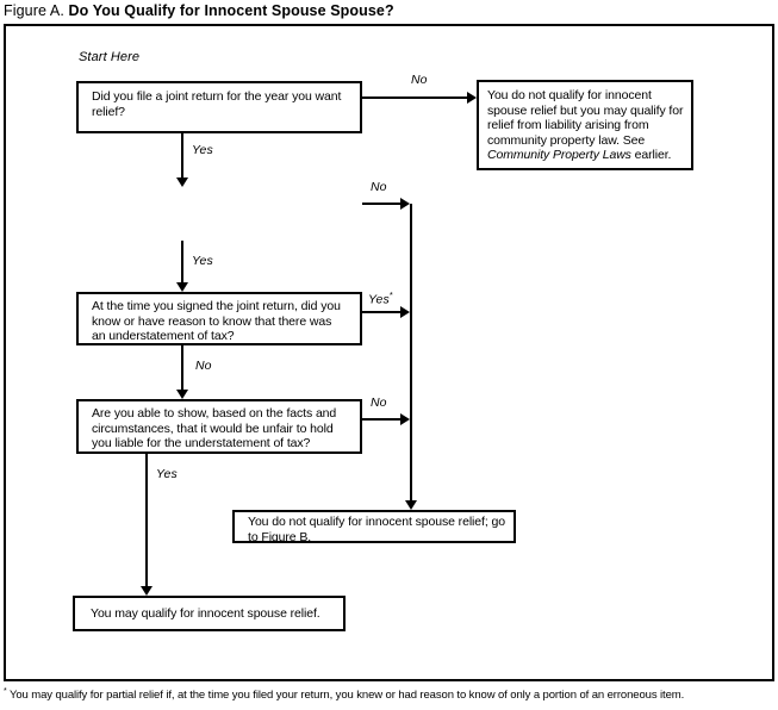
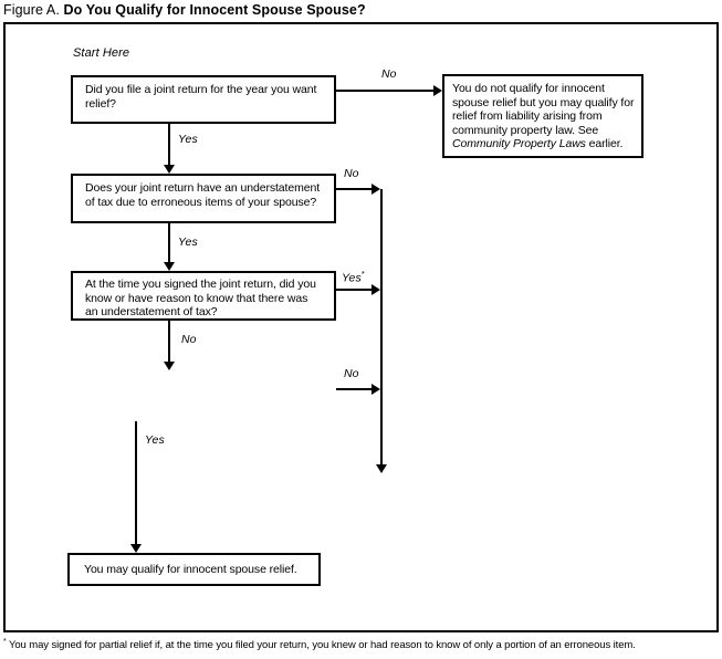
  Figure A. Do You Qualify for Innocent Spouse Spouse?
  Start Here
  Did you file a joint return for the year you want
  relief?
  You do not qualify for innocent
  spouse relief but you may qualify for
  relief from liability arising from
  community property law. See
  Community Property Laws earlier.
+ Does your joint return have an understatement
+ of tax due to erroneous items of your spouse?
  At the time you signed the joint return, did you
  know or have reason to know that there was
  an understatement of tax?
- Are you able to show, based on the facts and
- circumstances, that it would be unfair to hold
- you liable for the understatement of tax?
- You do not qualify for innocent spouse relief; go
- to Figure B.
  You may qualify for innocent spouse relief.
  No
  Yes
  No
  Yes
  Yes*
  No
  No
  Yes
- You may qualify for partial relief if, at the time you filed your return, you knew or had reason to know of only a portion of an erroneous item.
+ You may signed for partial relief if, at the time you filed your return, you knew or had reason to know of only a portion of an erroneous item.
